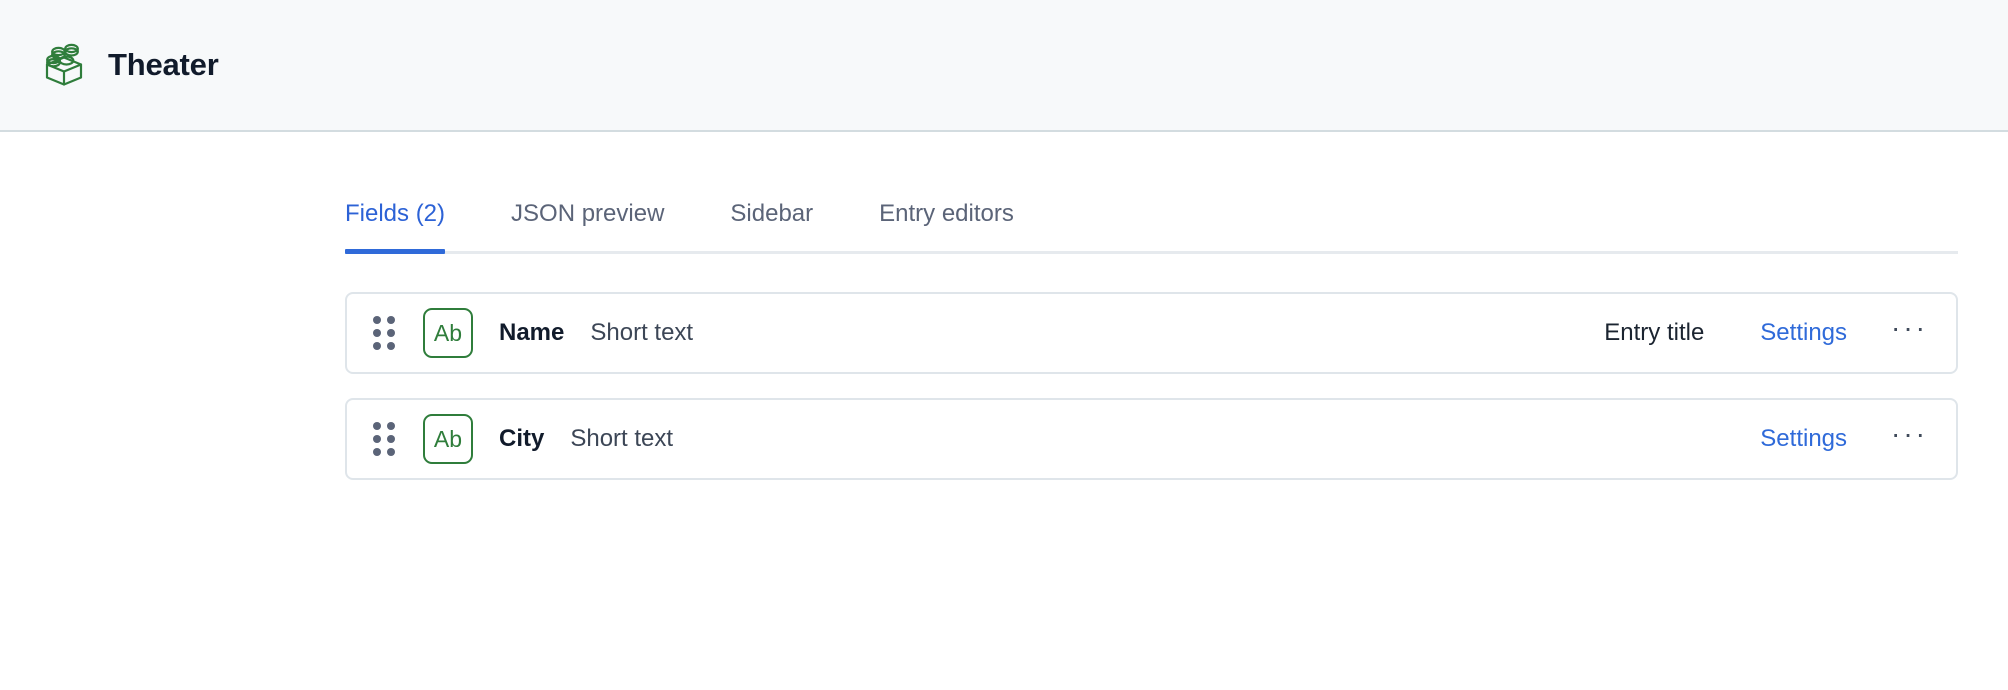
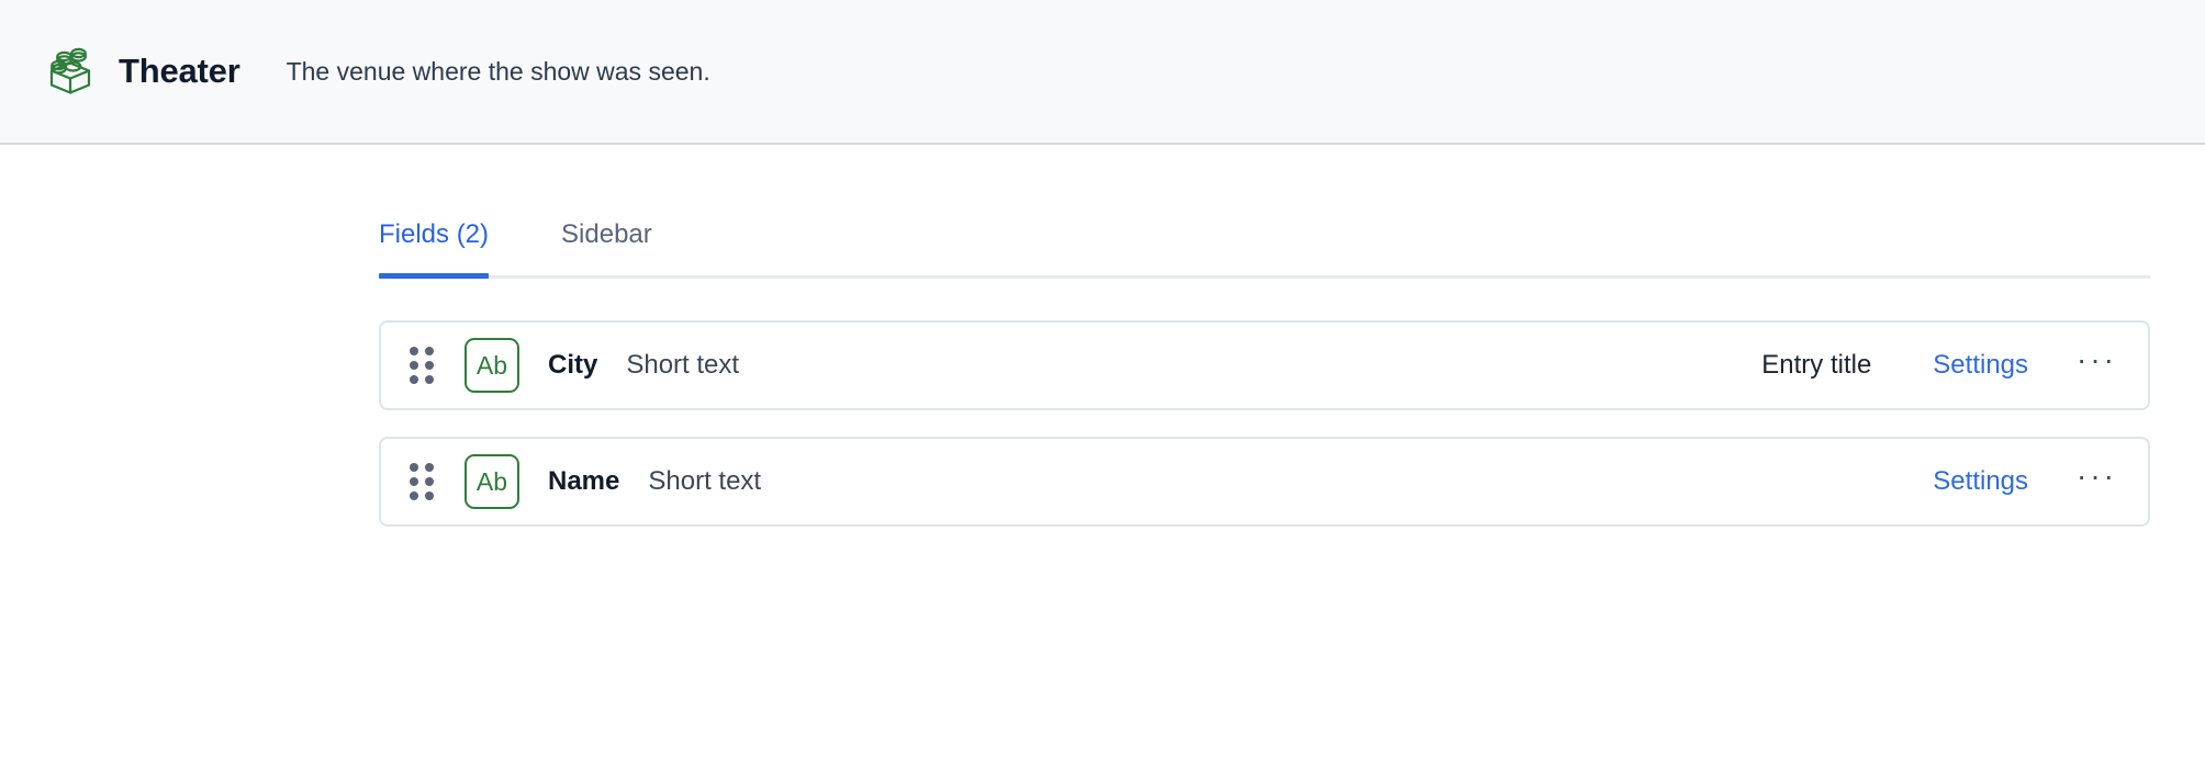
  Theater
+ The venue where the show was seen.
  Fields (2)
- JSON preview
  Sidebar
- Entry editors
  Ab
- Name
+ City
  Short text
  Entry title
  Settings
  ···
  Ab
- City
+ Name
  Short text
  Settings
  ···
